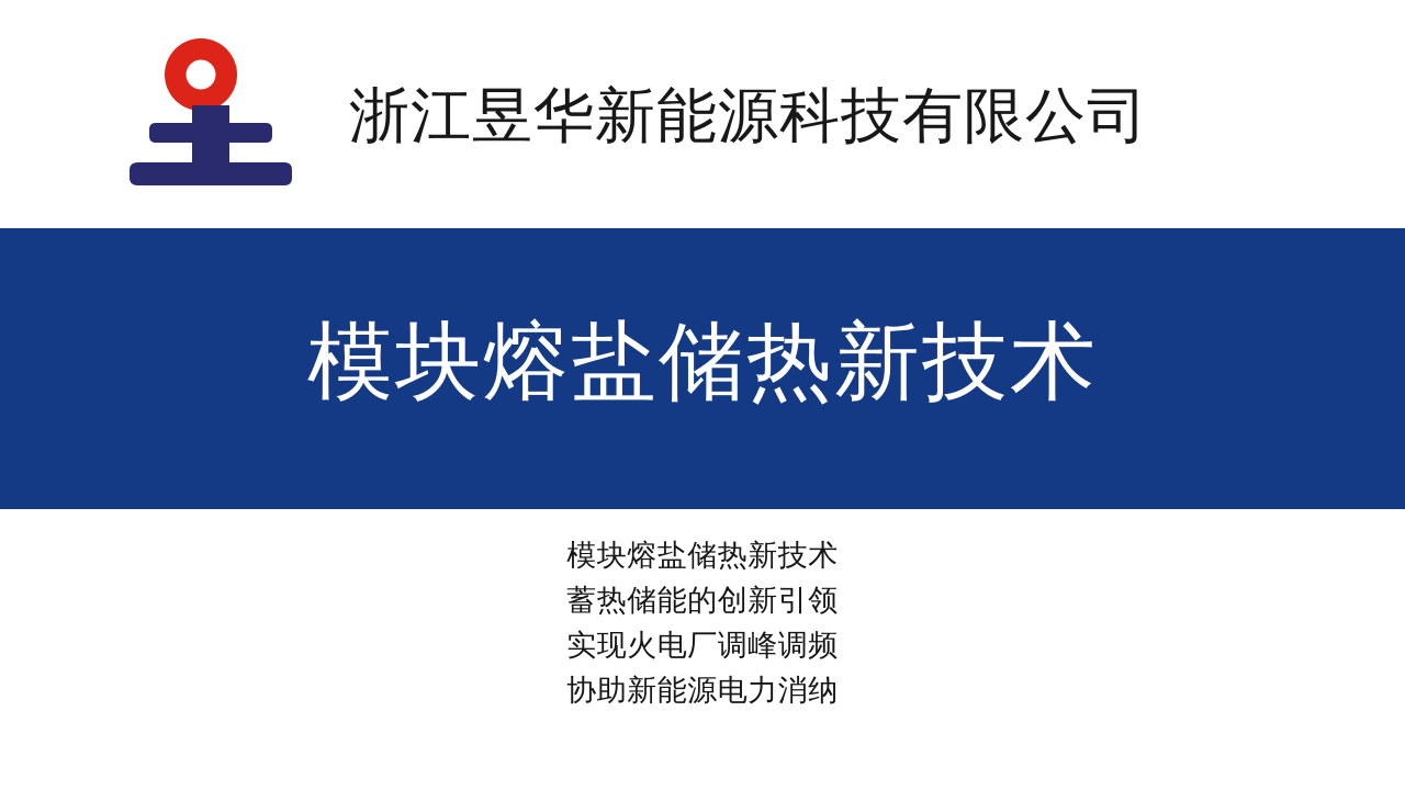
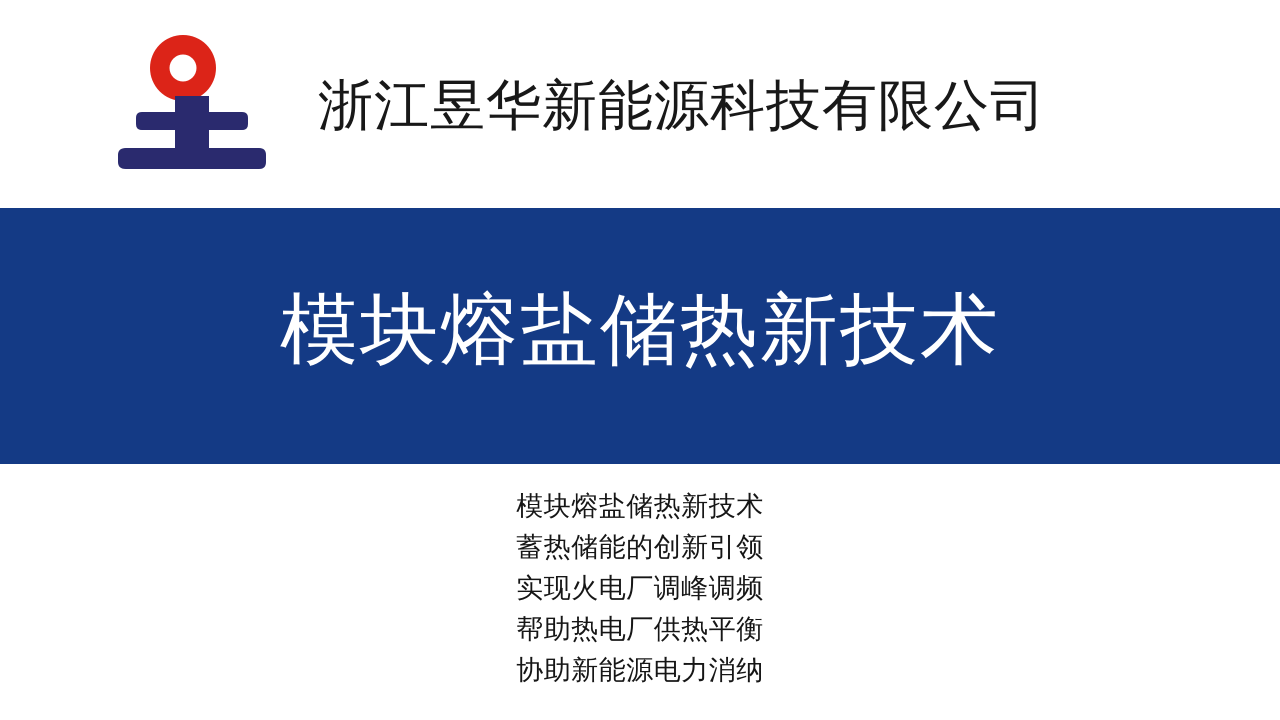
  浙江昱华新能源科技有限公司
  模块熔盐储热新技术
  模块熔盐储热新技术
  蓄热储能的创新引领
  实现火电厂调峰调频
+ 帮助热电厂供热平衡
  协助新能源电力消纳
